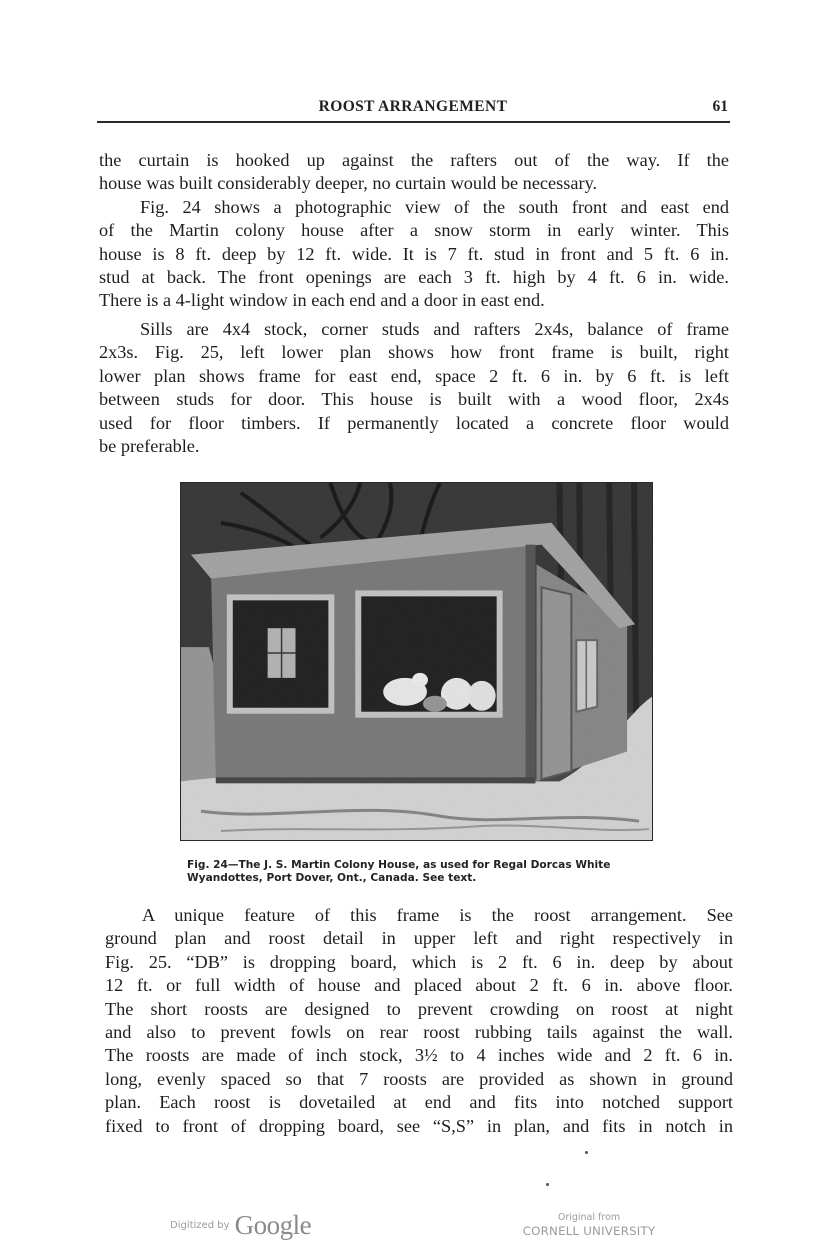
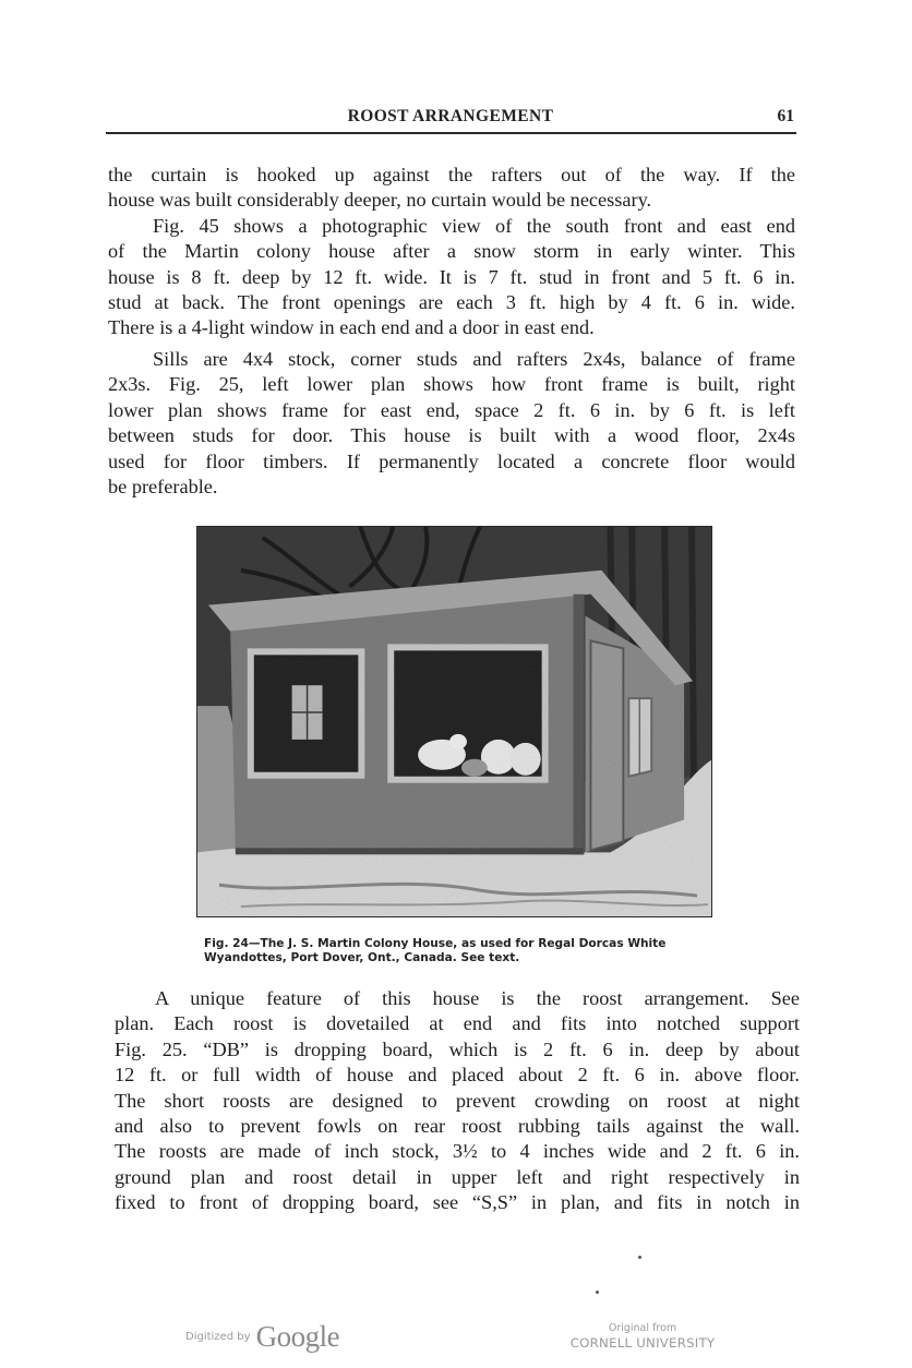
  ROOST ARRANGEMENT
  61
  the curtain is hooked up against the rafters out of the way. If the
  house was built considerably deeper, no curtain would be necessary.
- Fig. 24 shows a photographic view of the south front and east end
+ Fig. 45 shows a photographic view of the south front and east end
  of the Martin colony house after a snow storm in early winter. This
  house is 8 ft. deep by 12 ft. wide. It is 7 ft. stud in front and 5 ft. 6 in.
  stud at back. The front openings are each 3 ft. high by 4 ft. 6 in. wide.
  There is a 4-light window in each end and a door in east end.
  Sills are 4x4 stock, corner studs and rafters 2x4s, balance of frame
  2x3s. Fig. 25, left lower plan shows how front frame is built, right
  lower plan shows frame for east end, space 2 ft. 6 in. by 6 ft. is left
  between studs for door. This house is built with a wood floor, 2x4s
  used for floor timbers. If permanently located a concrete floor would
  be preferable.
  Fig. 24—The J. S. Martin Colony House, as used for Regal Dorcas White
  Wyandottes, Port Dover, Ont., Canada. See text.
- A unique feature of this frame is the roost arrangement. See
+ A unique feature of this house is the roost arrangement. See
- ground plan and roost detail in upper left and right respectively in
+ plan. Each roost is dovetailed at end and fits into notched support
  Fig. 25. “DB” is dropping board, which is 2 ft. 6 in. deep by about
  12 ft. or full width of house and placed about 2 ft. 6 in. above floor.
  The short roosts are designed to prevent crowding on roost at night
  and also to prevent fowls on rear roost rubbing tails against the wall.
  The roosts are made of inch stock, 3½ to 4 inches wide and 2 ft. 6 in.
- long, evenly spaced so that 7 roosts are provided as shown in ground
- plan. Each roost is dovetailed at end and fits into notched support
+ ground plan and roost detail in upper left and right respectively in
  fixed to front of dropping board, see “S,S” in plan, and fits in notch in
  Digitized by Google
  Original from
  CORNELL UNIVERSITY
